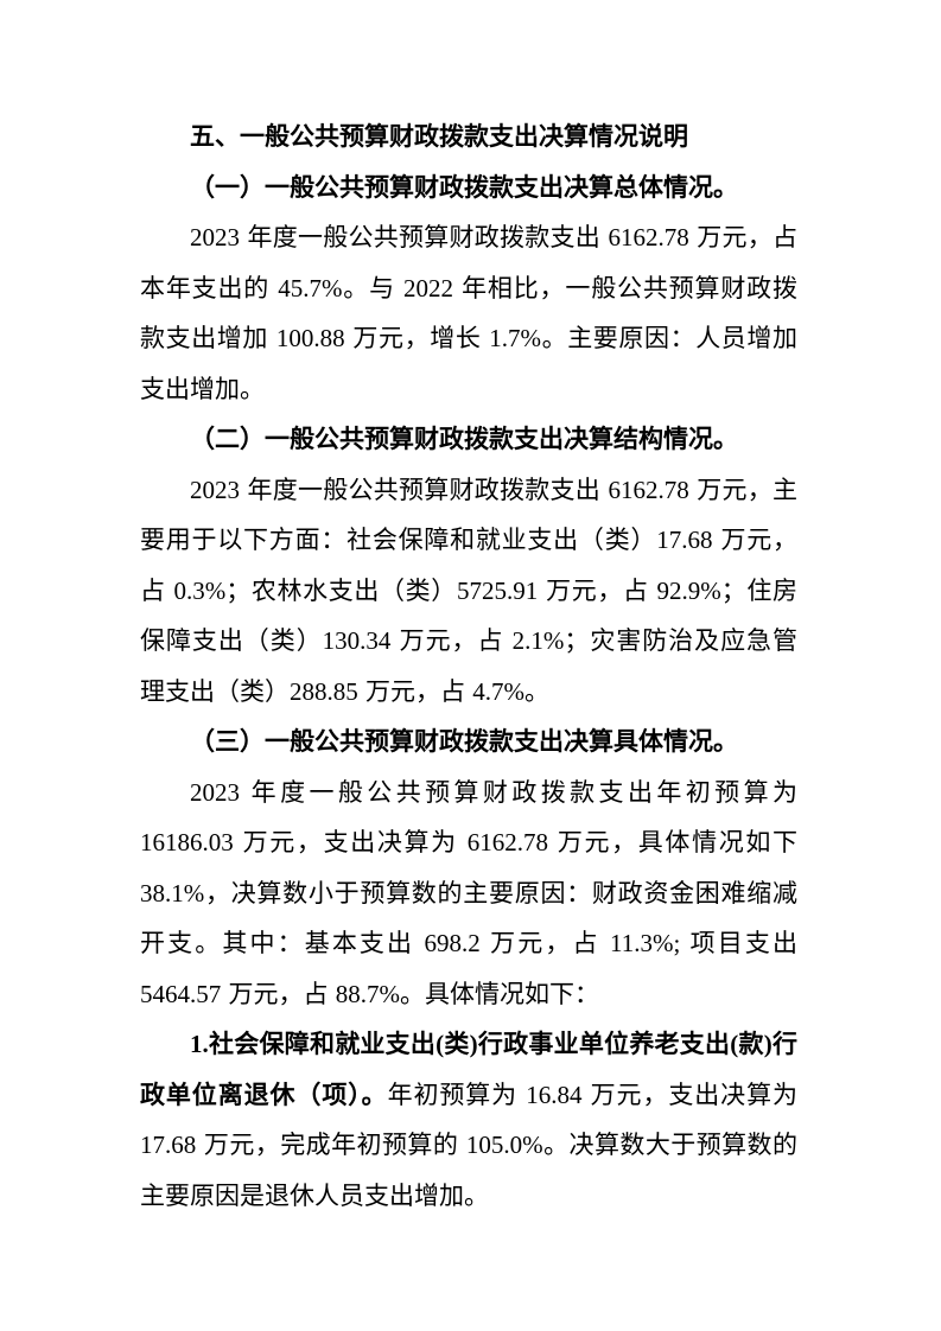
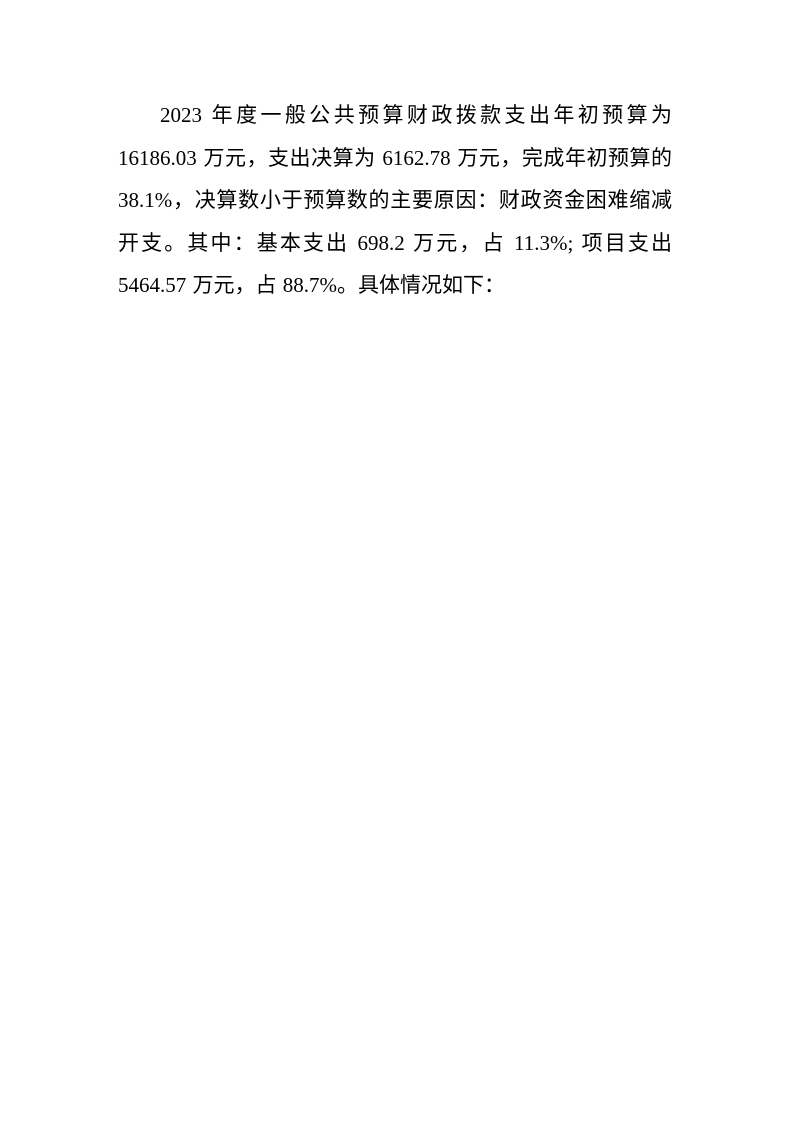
- 五、一般公共预算财政拨款支出决算情况说明
- （一）一般公共预算财政拨款支出决算总体情况。
- 2023 年度一般公共预算财政拨款支出 6162.78 万元，占本年支出的 45.7%。与 2022 年相比，一般公共预算财政拨款支出增加 100.88 万元，增长 1.7%。主要原因：人员增加支出增加。
- （二）一般公共预算财政拨款支出决算结构情况。
- 2023 年度一般公共预算财政拨款支出 6162.78 万元，主要用于以下方面：社会保障和就业支出（类）17.68 万元，占 0.3%；农林水支出（类）5725.91 万元，占 92.9%；住房保障支出（类）130.34 万元，占 2.1%；灾害防治及应急管理支出（类）288.85 万元，占 4.7%。
- （三）一般公共预算财政拨款支出决算具体情况。
- 2023 年度一般公共预算财政拨款支出年初预算为 16186.03 万元，支出决算为 6162.78 万元，具体情况如下 38.1%，决算数小于预算数的主要原因：财政资金困难缩减开支。其中：基本支出 698.2 万元，占 11.3%; 项目支出 5464.57 万元，占 88.7%。具体情况如下：
+ 2023 年度一般公共预算财政拨款支出年初预算为 16186.03 万元，支出决算为 6162.78 万元，完成年初预算的 38.1%，决算数小于预算数的主要原因：财政资金困难缩减开支。其中：基本支出 698.2 万元，占 11.3%; 项目支出 5464.57 万元，占 88.7%。具体情况如下：
- 1.社会保障和就业支出(类)行政事业单位养老支出(款)行政单位离退休（项）。年初预算为 16.84 万元，支出决算为 17.68 万元，完成年初预算的 105.0%。决算数大于预算数的主要原因是退休人员支出增加。
